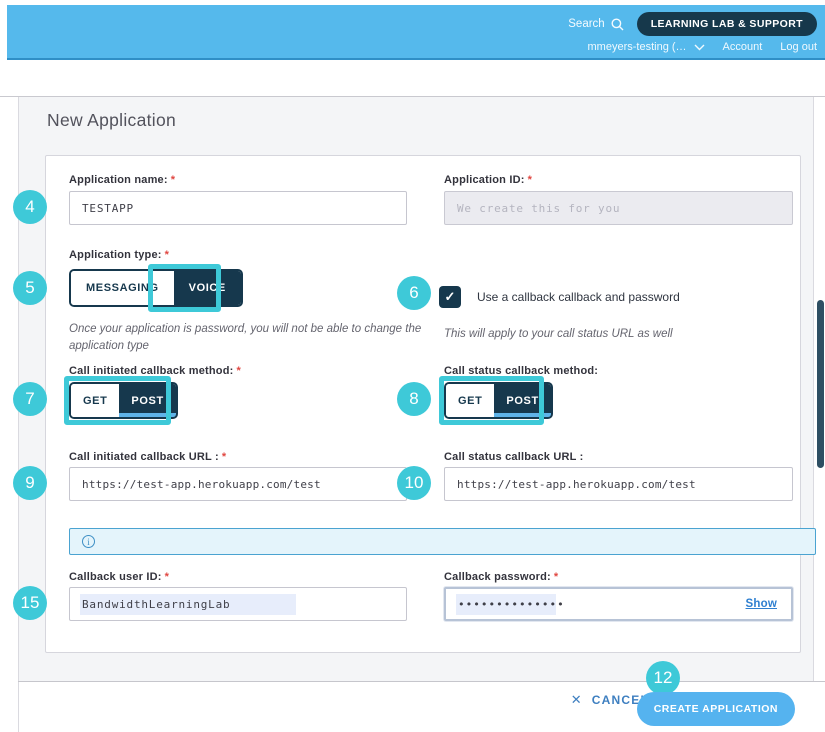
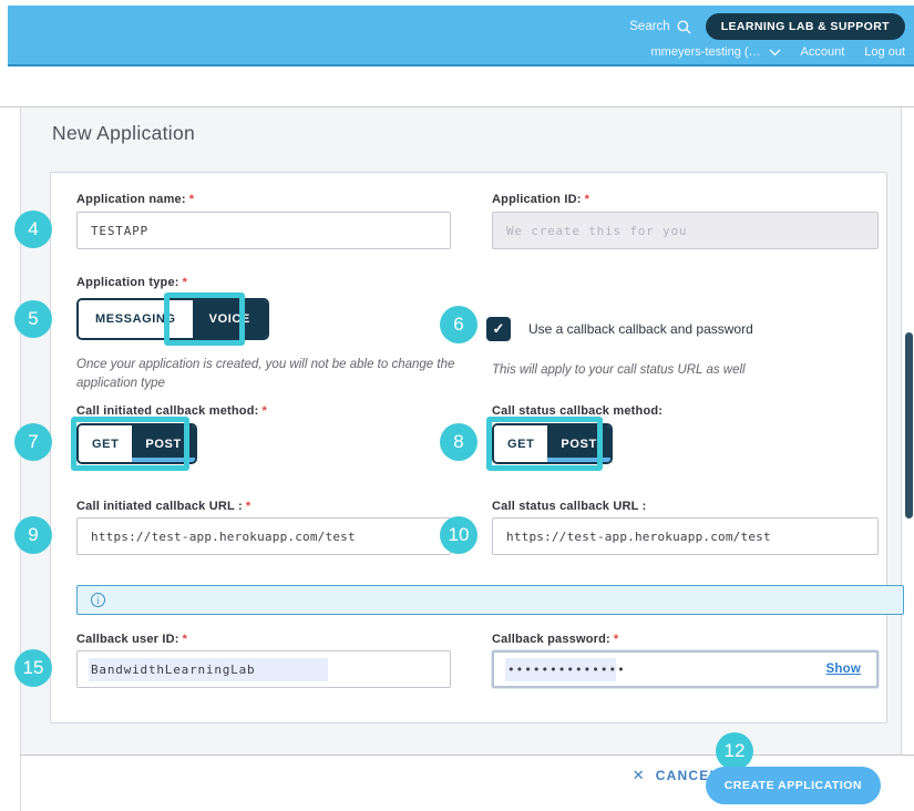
  Search
  LEARNING LAB & SUPPORT
  mmeyers-testing (…
  Account
  Log out
  New Application
  Application name: *
  TESTAPP
  Application ID: *
  We create this for you
  Application type: *
  MESSAGING
  VOICE
- Once your application is password, you will not be able to change the application type
+ Once your application is created, you will not be able to change the application type
  ✓
  Use a callback callback and password
  This will apply to your call status URL as well
  Call initiated callback method: *
  GET
  POST
  Call status callback method:
  GET
  POST
  Call initiated callback URL : *
  https://test-app.herokuapp.com/test
  Call status callback URL :
  https://test-app.herokuapp.com/test
  i
  Callback user ID: *
  BandwidthLearningLab
  Callback password: *
  ••••••••••••••
  Show
  ✕
  CANCE
  CREATE APPLICATION
  4
  5
  6
  7
  8
  9
  10
  15
  12
